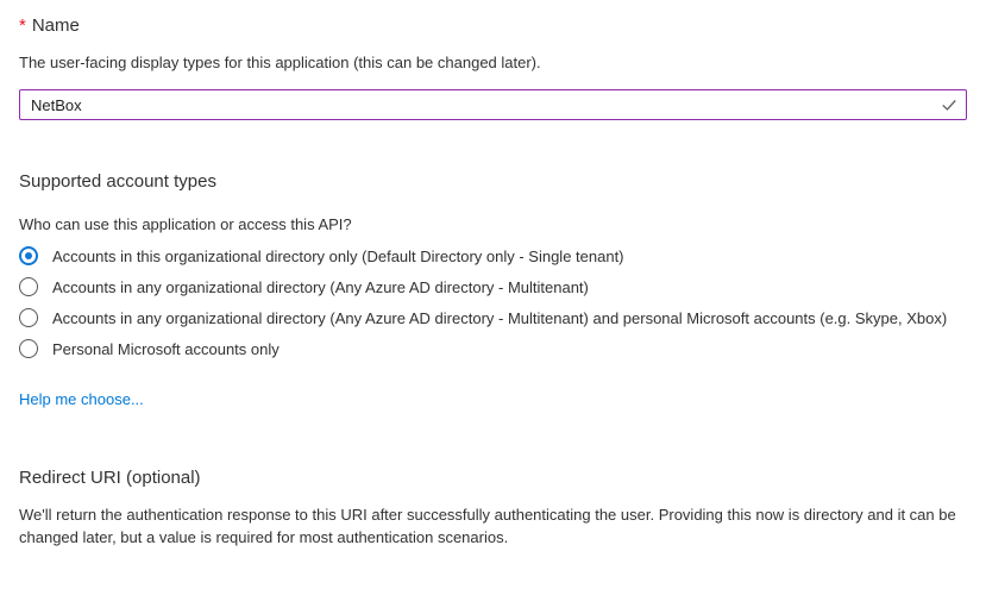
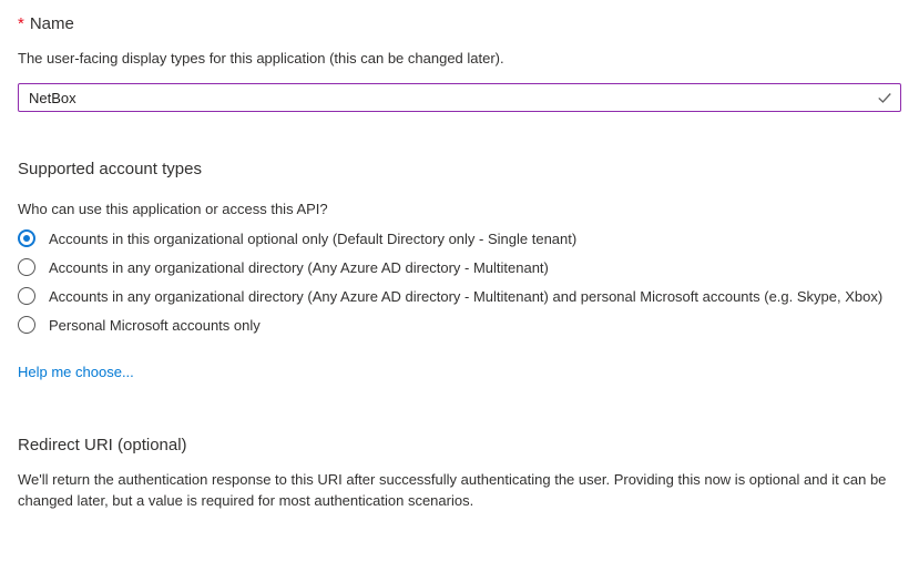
  * Name
  The user-facing display types for this application (this can be changed later).
  NetBox
  Supported account types
  Who can use this application or access this API?
- Accounts in this organizational directory only (Default Directory only - Single tenant)
+ Accounts in this organizational optional only (Default Directory only - Single tenant)
  Accounts in any organizational directory (Any Azure AD directory - Multitenant)
  Accounts in any organizational directory (Any Azure AD directory - Multitenant) and personal Microsoft accounts (e.g. Skype, Xbox)
  Personal Microsoft accounts only
  Help me choose...
  Redirect URI (optional)
- We'll return the authentication response to this URI after successfully authenticating the user. Providing this now is directory and it can be
+ We'll return the authentication response to this URI after successfully authenticating the user. Providing this now is optional and it can be
  changed later, but a value is required for most authentication scenarios.
